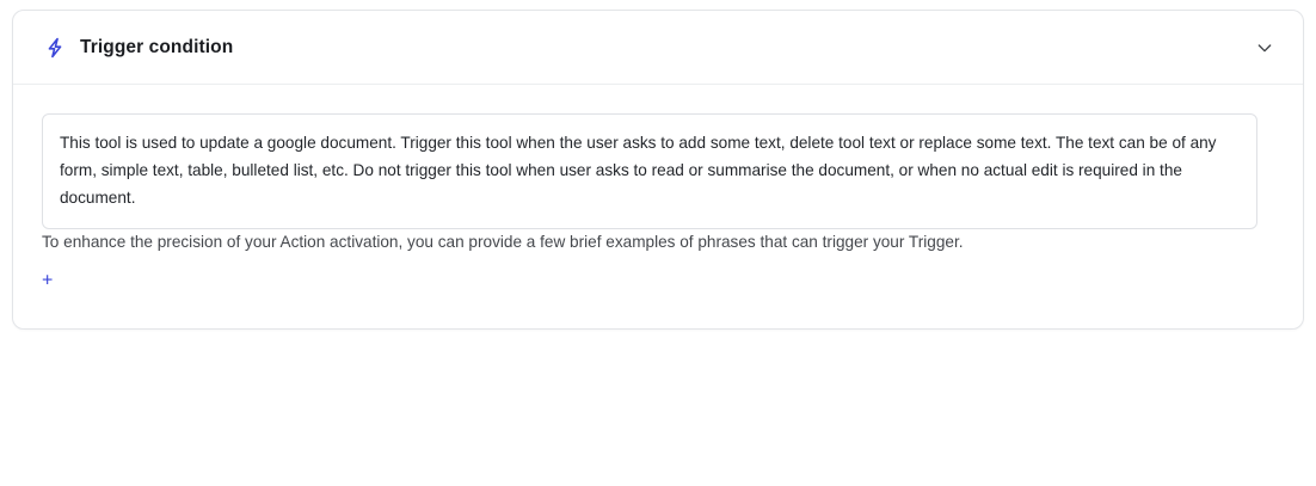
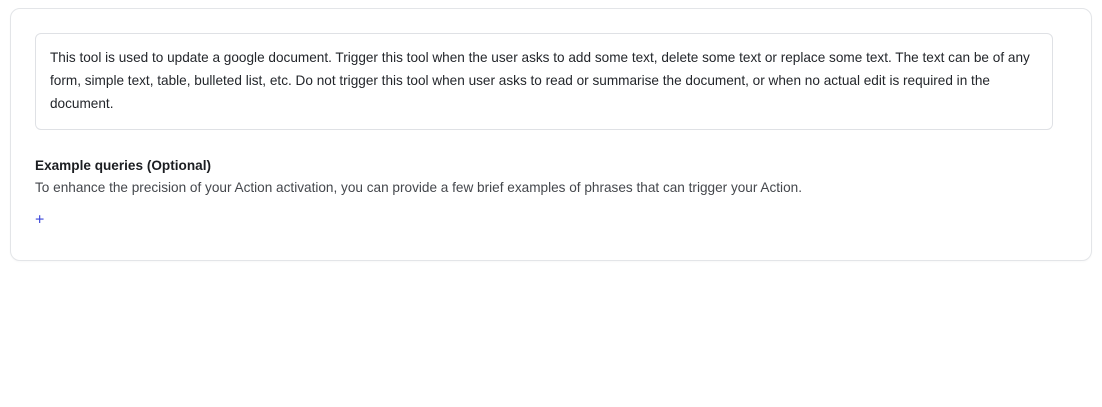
- Trigger condition
- This tool is used to update a google document. Trigger this tool when the user asks to add some text, delete tool text or replace some text. The text can be of any form, simple text, table, bulleted list, etc. Do not trigger this tool when user asks to read or summarise the document, or when no actual edit is required in the document.
+ This tool is used to update a google document. Trigger this tool when the user asks to add some text, delete some text or replace some text. The text can be of any form, simple text, table, bulleted list, etc. Do not trigger this tool when user asks to read or summarise the document, or when no actual edit is required in the document.
+ Example queries (Optional)
- To enhance the precision of your Action activation, you can provide a few brief examples of phrases that can trigger your Trigger.
+ To enhance the precision of your Action activation, you can provide a few brief examples of phrases that can trigger your Action.
  +
